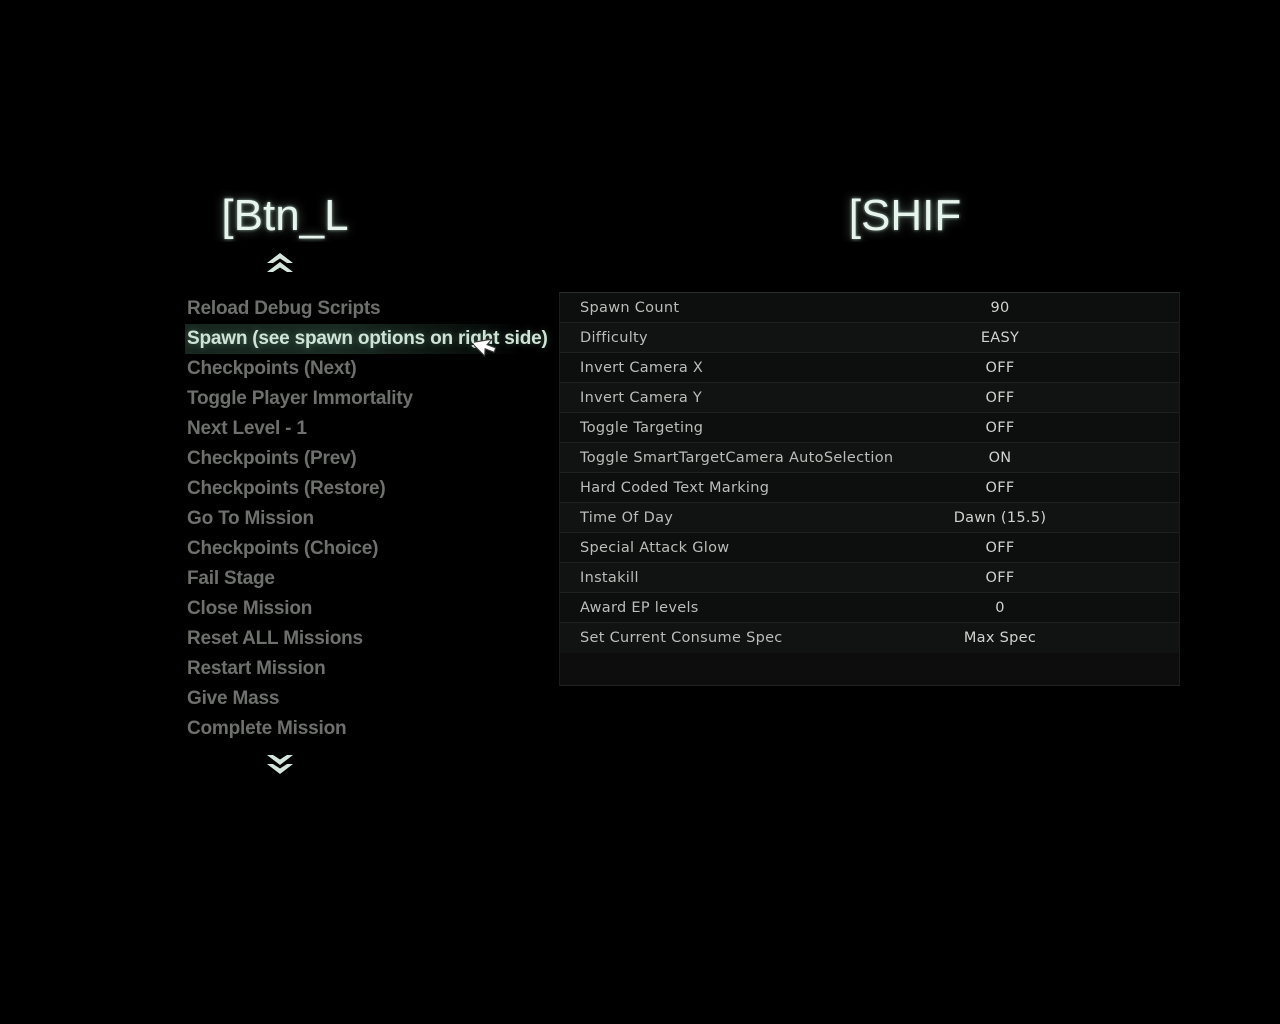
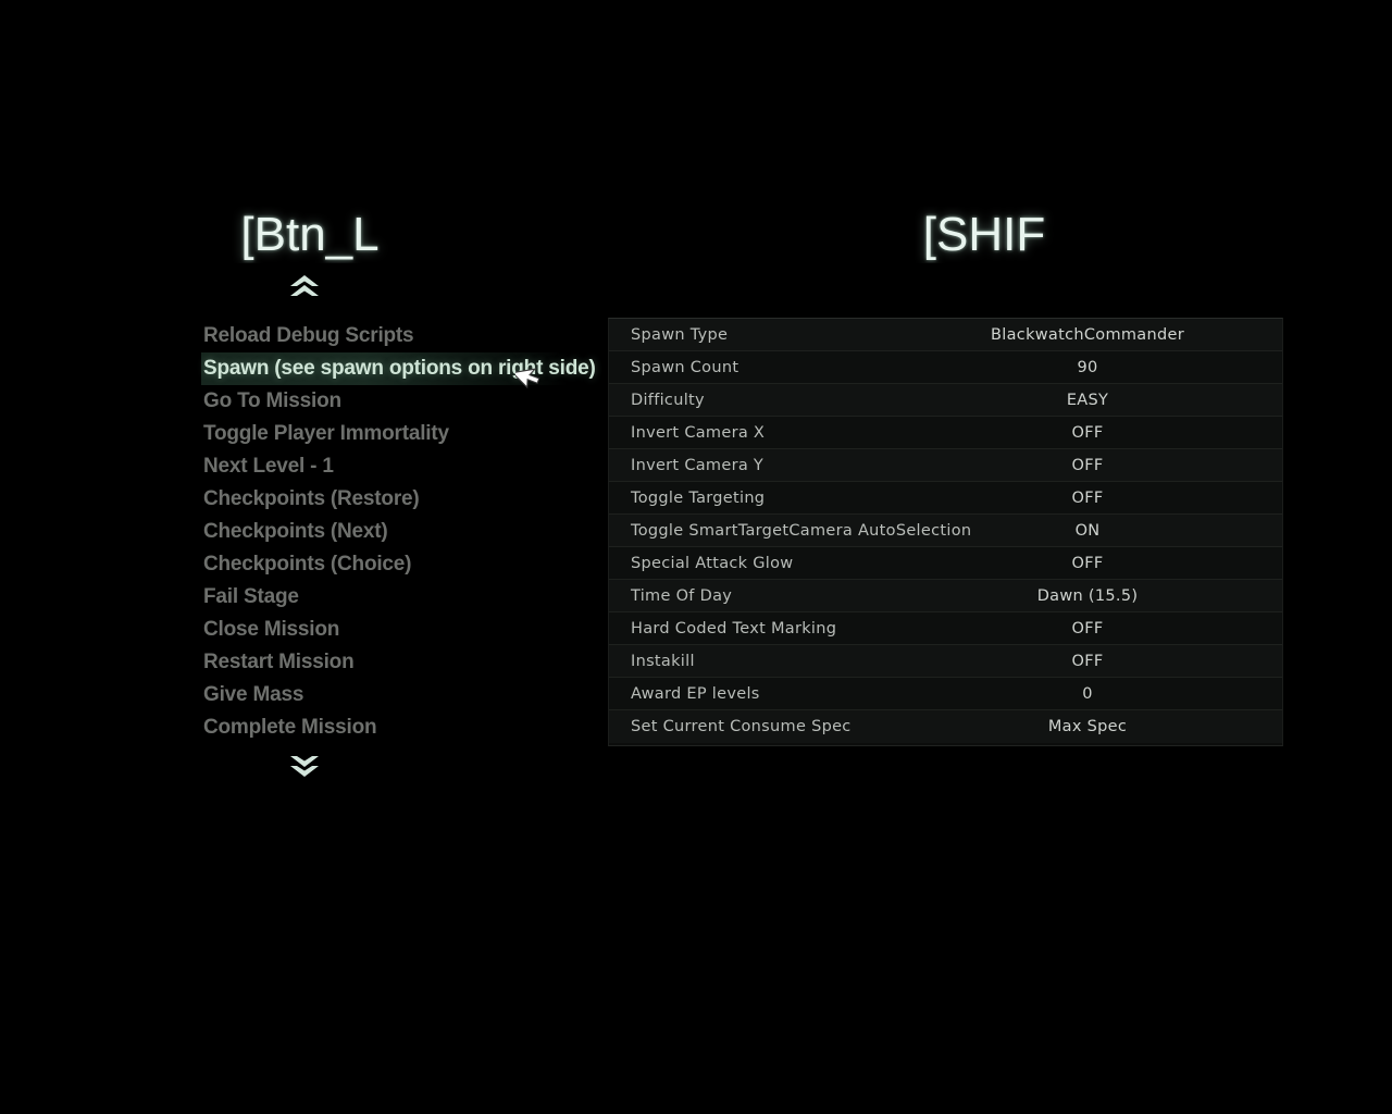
  [Btn_L
  Reload Debug Scripts
  Spawn (see spawn options on right side)
- Checkpoints (Next)
+ Go To Mission
  Toggle Player Immortality
  Next Level - 1
- Checkpoints (Prev)
  Checkpoints (Restore)
- Go To Mission
+ Checkpoints (Next)
  Checkpoints (Choice)
  Fail Stage
  Close Mission
- Reset ALL Missions
  Restart Mission
  Give Mass
  Complete Mission
  [SHIF
+ Spawn Type
+ BlackwatchCommander
  Spawn Count
  90
  Difficulty
  EASY
  Invert Camera X
  OFF
  Invert Camera Y
  OFF
  Toggle Targeting
  OFF
  Toggle SmartTargetCamera AutoSelection
  ON
- Hard Coded Text Marking
+ Special Attack Glow
  OFF
  Time Of Day
  Dawn (15.5)
- Special Attack Glow
+ Hard Coded Text Marking
  OFF
  Instakill
  OFF
  Award EP levels
  0
  Set Current Consume Spec
  Max Spec
